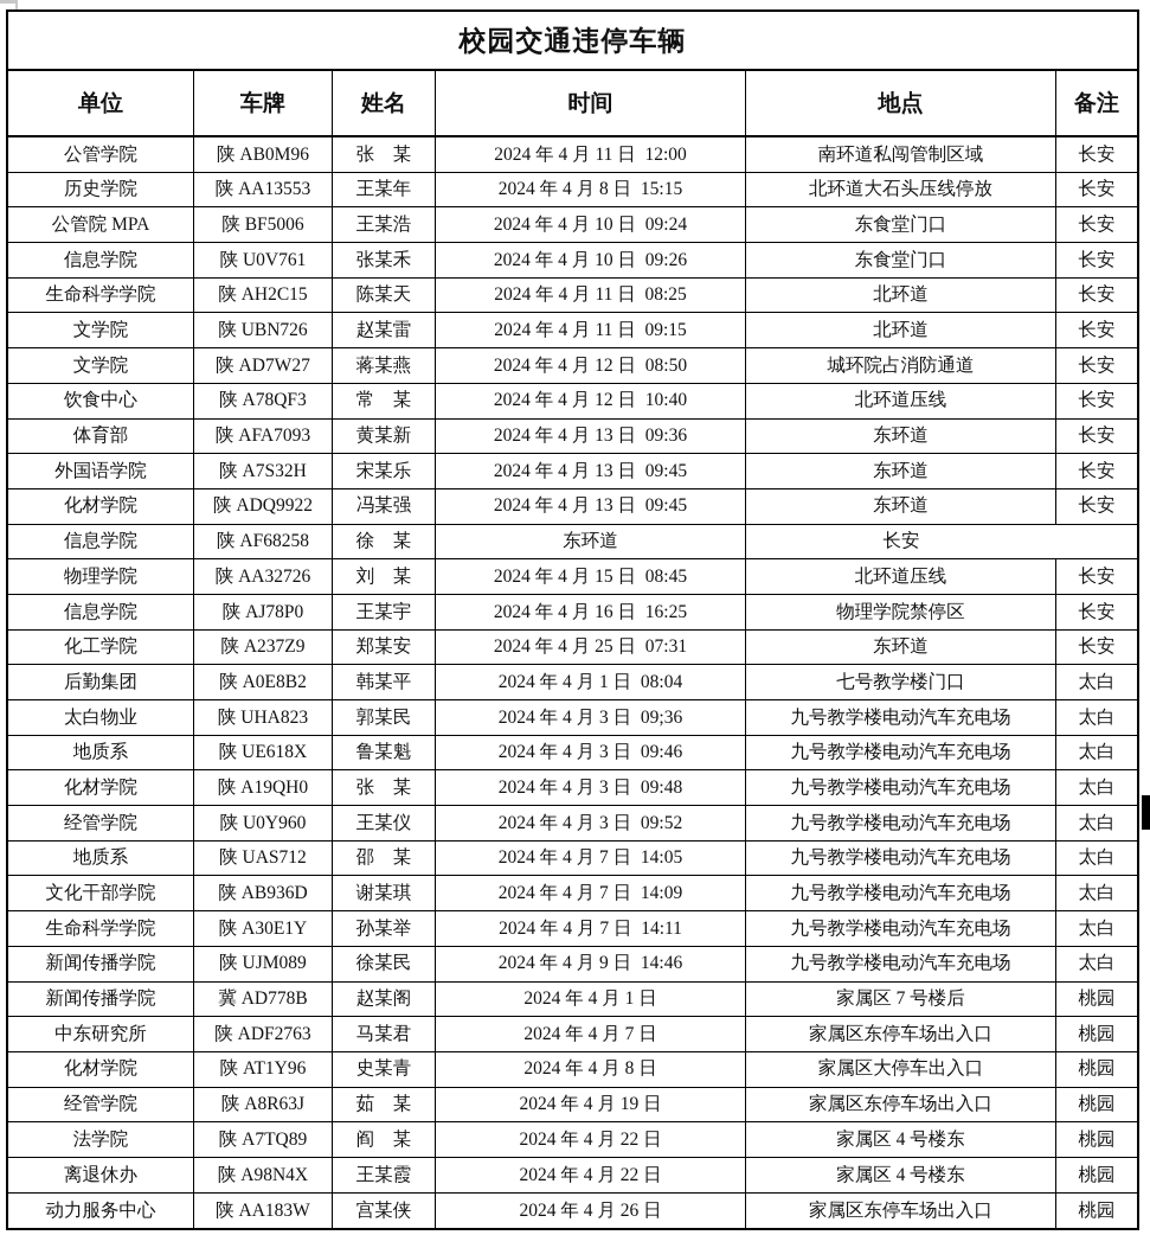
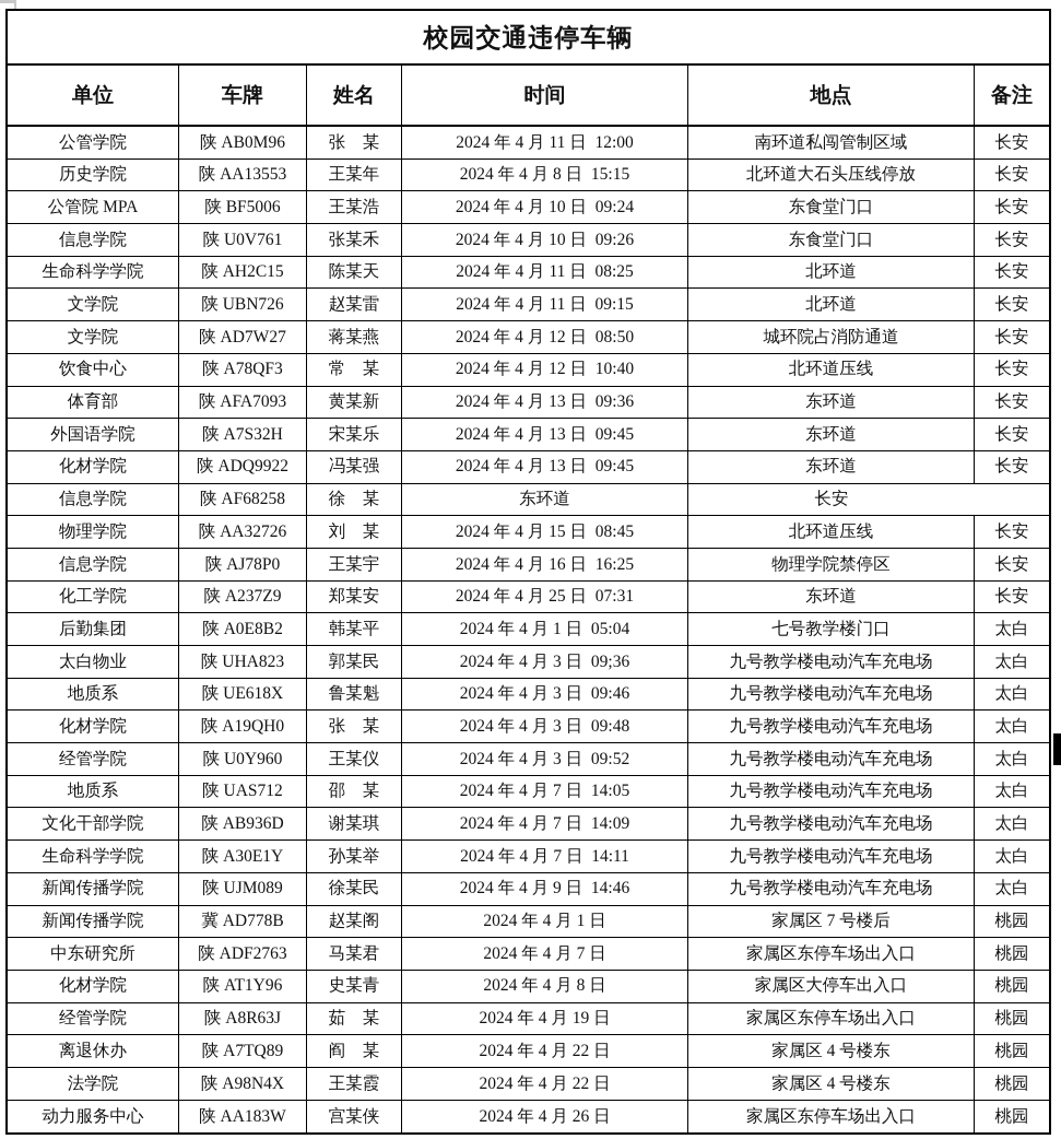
  校园交通违停车辆
  单位
  车牌
  姓名
  时间
  地点
  备注
  公管学院
  陕 AB0M96
  张 某
  2024 年 4 月 11 日 12:00
  南环道私闯管制区域
  长安
  历史学院
  陕 AA13553
  王某年
  2024 年 4 月 8 日 15:15
  北环道大石头压线停放
  长安
  公管院 MPA
  陕 BF5006
  王某浩
  2024 年 4 月 10 日 09:24
  东食堂门口
  长安
  信息学院
  陕 U0V761
  张某禾
  2024 年 4 月 10 日 09:26
  东食堂门口
  长安
  生命科学学院
  陕 AH2C15
  陈某天
  2024 年 4 月 11 日 08:25
  北环道
  长安
  文学院
  陕 UBN726
  赵某雷
  2024 年 4 月 11 日 09:15
  北环道
  长安
  文学院
  陕 AD7W27
  蒋某燕
  2024 年 4 月 12 日 08:50
  城环院占消防通道
  长安
  饮食中心
  陕 A78QF3
  常 某
  2024 年 4 月 12 日 10:40
  北环道压线
  长安
  体育部
  陕 AFA7093
  黄某新
  2024 年 4 月 13 日 09:36
  东环道
  长安
  外国语学院
  陕 A7S32H
  宋某乐
  2024 年 4 月 13 日 09:45
  东环道
  长安
  化材学院
  陕 ADQ9922
  冯某强
  2024 年 4 月 13 日 09:45
  东环道
  长安
  信息学院
  陕 AF68258
  徐 某
  东环道
  长安
  物理学院
  陕 AA32726
  刘 某
  2024 年 4 月 15 日 08:45
  北环道压线
  长安
  信息学院
  陕 AJ78P0
  王某宇
  2024 年 4 月 16 日 16:25
  物理学院禁停区
  长安
  化工学院
  陕 A237Z9
  郑某安
  2024 年 4 月 25 日 07:31
  东环道
  长安
  后勤集团
  陕 A0E8B2
  韩某平
- 2024 年 4 月 1 日 08:04
+ 2024 年 4 月 1 日 05:04
  七号教学楼门口
  太白
  太白物业
  陕 UHA823
  郭某民
  2024 年 4 月 3 日 09;36
  九号教学楼电动汽车充电场
  太白
  地质系
  陕 UE618X
  鲁某魁
  2024 年 4 月 3 日 09:46
  九号教学楼电动汽车充电场
  太白
  化材学院
  陕 A19QH0
  张 某
  2024 年 4 月 3 日 09:48
  九号教学楼电动汽车充电场
  太白
  经管学院
  陕 U0Y960
  王某仪
  2024 年 4 月 3 日 09:52
  九号教学楼电动汽车充电场
  太白
  地质系
  陕 UAS712
  邵 某
  2024 年 4 月 7 日 14:05
  九号教学楼电动汽车充电场
  太白
  文化干部学院
  陕 AB936D
  谢某琪
  2024 年 4 月 7 日 14:09
  九号教学楼电动汽车充电场
  太白
  生命科学学院
  陕 A30E1Y
  孙某举
  2024 年 4 月 7 日 14:11
  九号教学楼电动汽车充电场
  太白
  新闻传播学院
  陕 UJM089
  徐某民
  2024 年 4 月 9 日 14:46
  九号教学楼电动汽车充电场
  太白
  新闻传播学院
  冀 AD778B
  赵某阁
  2024 年 4 月 1 日
  家属区 7 号楼后
  桃园
  中东研究所
  陕 ADF2763
  马某君
  2024 年 4 月 7 日
  家属区东停车场出入口
  桃园
  化材学院
  陕 AT1Y96
  史某青
  2024 年 4 月 8 日
  家属区大停车出入口
  桃园
  经管学院
  陕 A8R63J
  茹 某
  2024 年 4 月 19 日
  家属区东停车场出入口
  桃园
- 法学院
+ 离退休办
  陕 A7TQ89
  阎 某
  2024 年 4 月 22 日
  家属区 4 号楼东
  桃园
- 离退休办
+ 法学院
  陕 A98N4X
  王某霞
  2024 年 4 月 22 日
  家属区 4 号楼东
  桃园
  动力服务中心
  陕 AA183W
  宫某侠
  2024 年 4 月 26 日
  家属区东停车场出入口
  桃园
